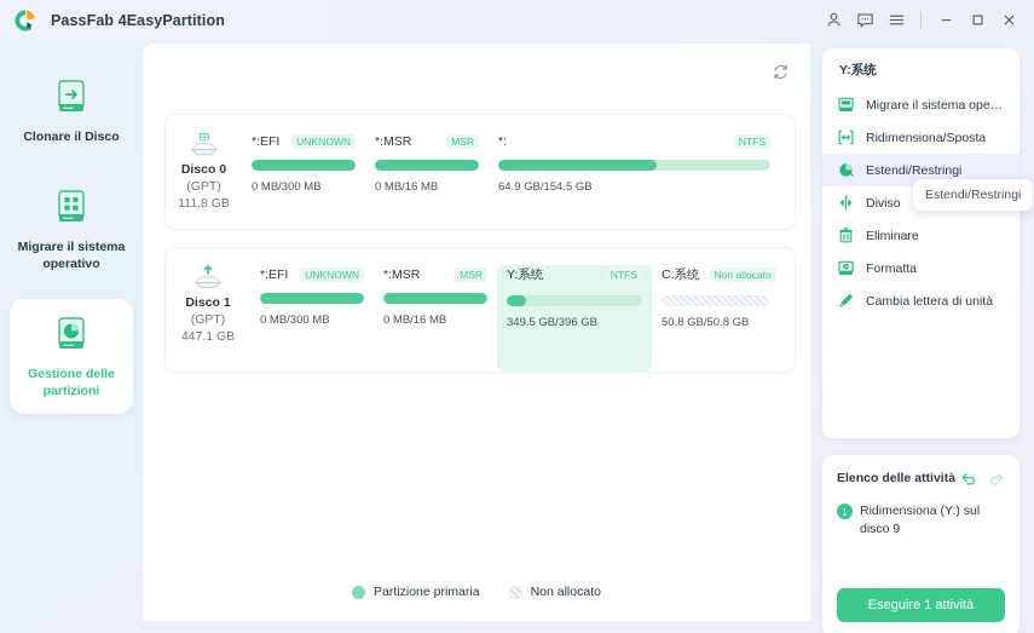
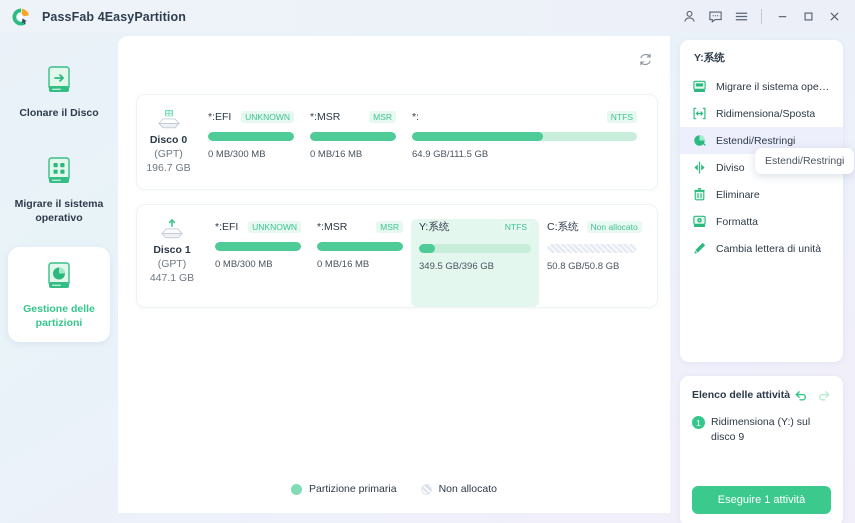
  PassFab 4EasyPartition
  Clonare il Disco
  Migrare il sistema operativo
  Gestione delle partizioni
  Disco 0
  (GPT)
- 111.8 GB
+ 196.7 GB
  *:EFI
  UNKNOWN
  0 MB/300 MB
  *:MSR
  MSR
  0 MB/16 MB
  *:
  NTFS
- 64.9 GB/154.5 GB
+ 64.9 GB/111.5 GB
  Disco 1
  (GPT)
  447.1 GB
  *:EFI
  UNKNOWN
  0 MB/300 MB
  *:MSR
  MSR
  0 MB/16 MB
  Y:系统
  NTFS
  349.5 GB/396 GB
  C:系统
  Non allocato
  50.8 GB/50.8 GB
  Partizione primaria
  Non allocato
  Y:系统
  Migrare il sistema opera.
  Ridimensiona/Sposta
  Estendi/Restringi
  Diviso
  Eliminare
  Formatta
  Cambia lettera di unità
  Estendi/Restringi
  Elenco delle attività
  1
  Ridimensiona (Y:) sul disco 9
  Eseguire 1 attività
